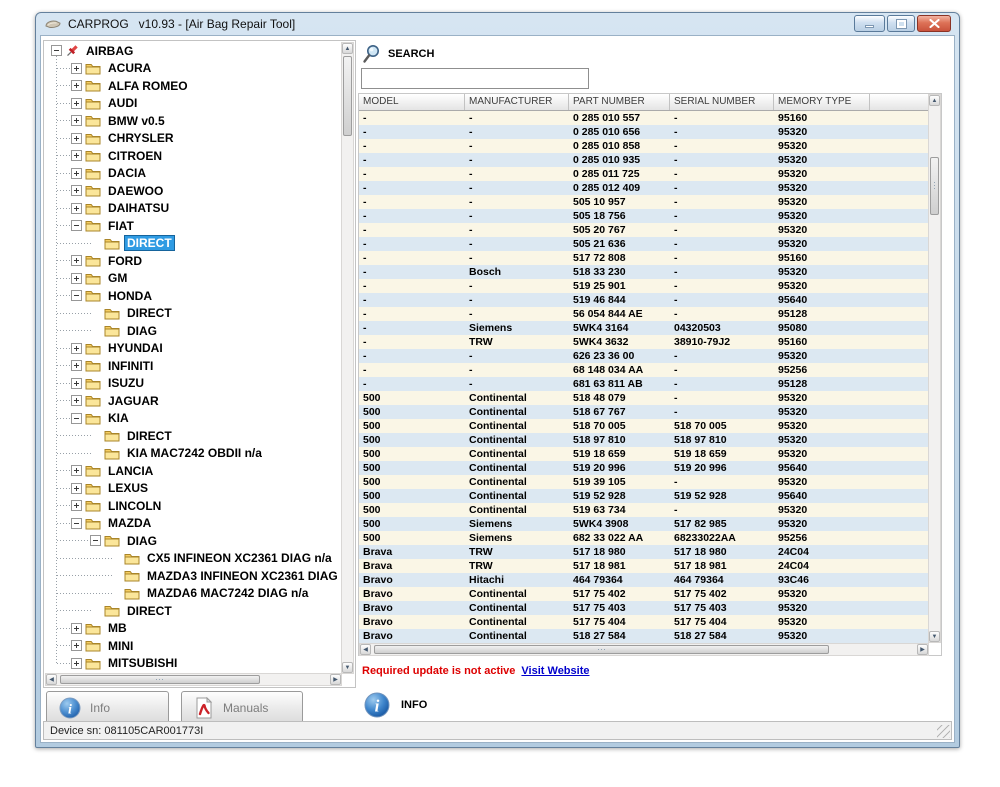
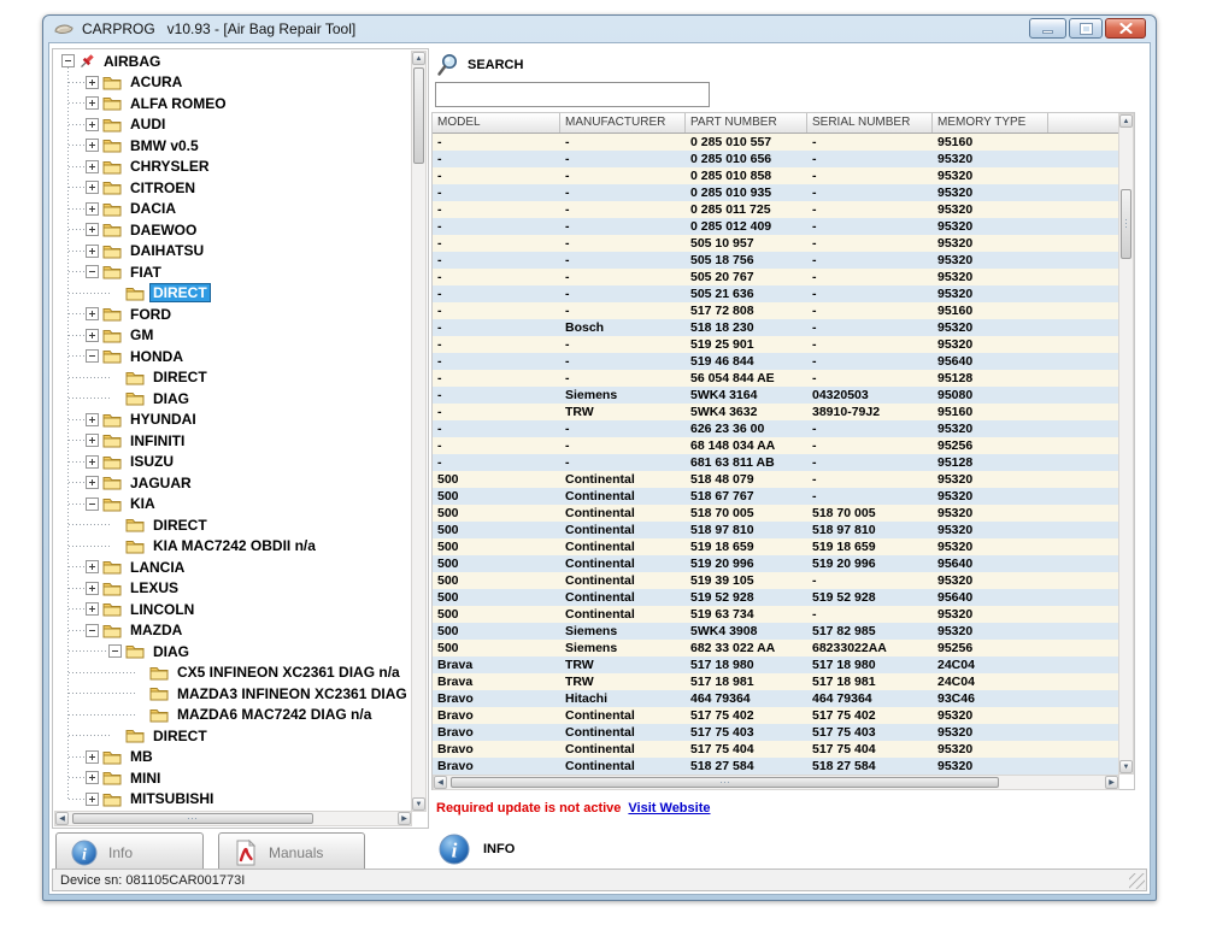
  CARPROG v10.93 - [Air Bag Repair Tool]
  AIRBAG
  ACURA
  ALFA ROMEO
  AUDI
  BMW v0.5
  CHRYSLER
  CITROEN
  DACIA
  DAEWOO
  DAIHATSU
  FIAT
  DIRECT
  FORD
  GM
  HONDA
  DIRECT
  DIAG
  HYUNDAI
  INFINITI
  ISUZU
  JAGUAR
  KIA
  DIRECT
  KIA MAC7242 OBDII n/a
  LANCIA
  LEXUS
  LINCOLN
  MAZDA
  DIAG
  CX5 INFINEON XC2361 DIAG n/a
  MAZDA3 INFINEON XC2361 DIAG
  MAZDA6 MAC7242 DIAG n/a
  DIRECT
  MB
  MINI
  MITSUBISHI
  i
  Info
  Manuals
  SEARCH
  MODEL
  MANUFACTURER
  PART NUMBER
  SERIAL NUMBER
  MEMORY TYPE
  -
  -
  0 285 010 557
  -
  95160
  -
  -
  0 285 010 656
  -
  95320
  -
  -
  0 285 010 858
  -
  95320
  -
  -
  0 285 010 935
  -
  95320
  -
  -
  0 285 011 725
  -
  95320
  -
  -
  0 285 012 409
  -
  95320
  -
  -
  505 10 957
  -
  95320
  -
  -
  505 18 756
  -
  95320
  -
  -
  505 20 767
  -
  95320
  -
  -
  505 21 636
  -
  95320
  -
  -
  517 72 808
  -
  95160
  -
  Bosch
- 518 33 230
+ 518 18 230
  -
  95320
  -
  -
  519 25 901
  -
  95320
  -
  -
  519 46 844
  -
  95640
  -
  -
  56 054 844 AE
  -
  95128
  -
  Siemens
  5WK4 3164
  04320503
  95080
  -
  TRW
  5WK4 3632
  38910-79J2
  95160
  -
  -
  626 23 36 00
  -
  95320
  -
  -
  68 148 034 AA
  -
  95256
  -
  -
  681 63 811 AB
  -
  95128
  500
  Continental
  518 48 079
  -
  95320
  500
  Continental
  518 67 767
  -
  95320
  500
  Continental
  518 70 005
  518 70 005
  95320
  500
  Continental
  518 97 810
  518 97 810
  95320
  500
  Continental
  519 18 659
  519 18 659
  95320
  500
  Continental
  519 20 996
  519 20 996
  95640
  500
  Continental
  519 39 105
  -
  95320
  500
  Continental
  519 52 928
  519 52 928
  95640
  500
  Continental
  519 63 734
  -
  95320
  500
  Siemens
  5WK4 3908
  517 82 985
  95320
  500
  Siemens
  682 33 022 AA
  68233022AA
  95256
  Brava
  TRW
  517 18 980
  517 18 980
  24C04
  Brava
  TRW
  517 18 981
  517 18 981
  24C04
  Bravo
  Hitachi
  464 79364
  464 79364
  93C46
  Bravo
  Continental
  517 75 402
  517 75 402
  95320
  Bravo
  Continental
  517 75 403
  517 75 403
  95320
  Bravo
  Continental
  517 75 404
  517 75 404
  95320
  Bravo
  Continental
  518 27 584
  518 27 584
  95320
  Required update is not active
  Visit Website
  i
  INFO
  Device sn: 081105CAR001773I
